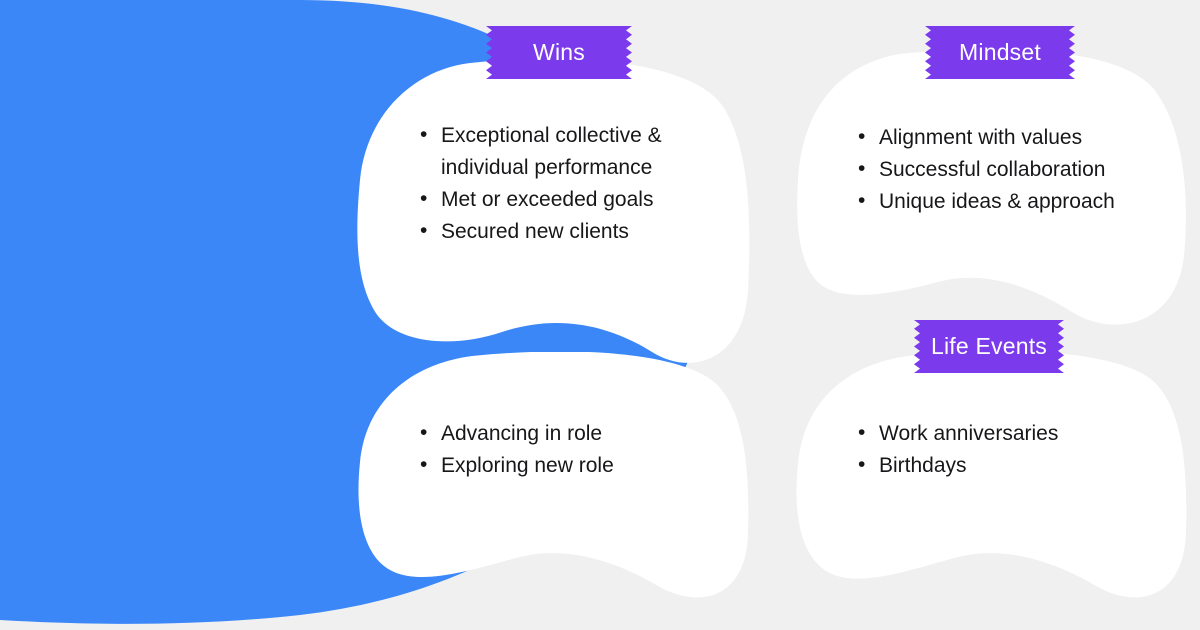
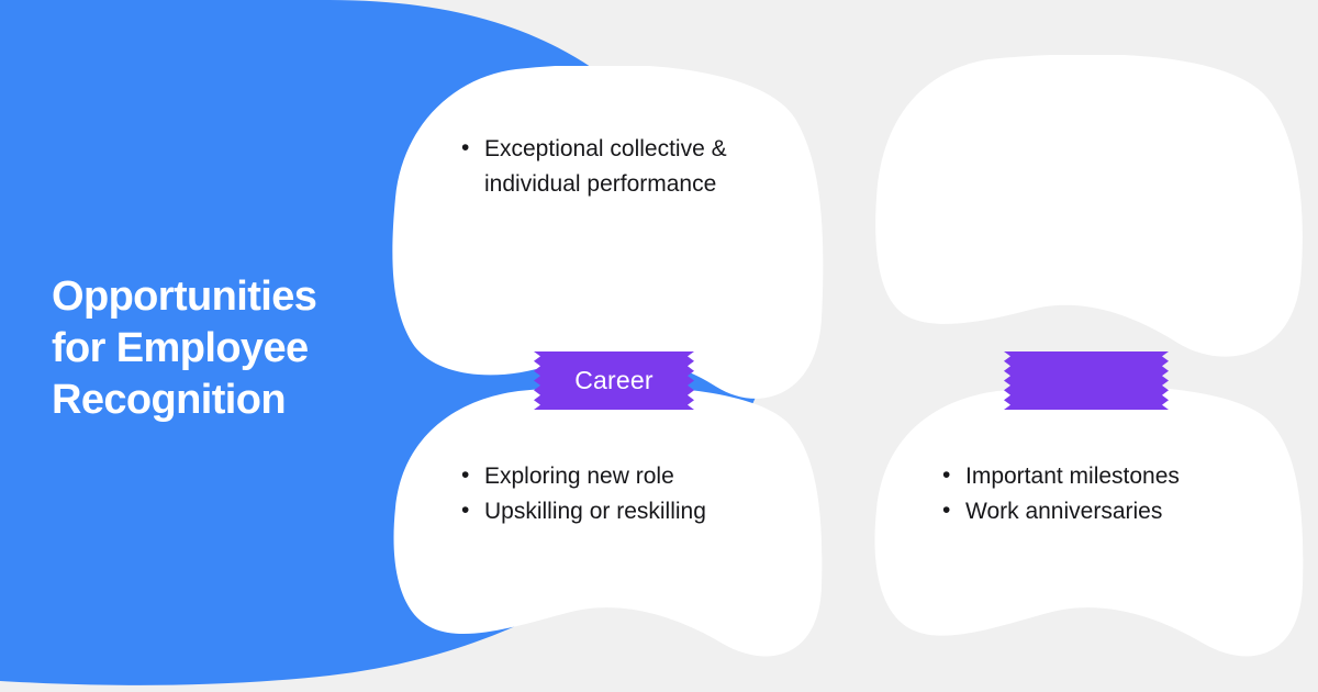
+ Opportunities
+ for Employee
+ Recognition
  Exceptional collective & individual performance
- Met or exceeded goals
- Secured new clients
- Wins
- Alignment with values
- Successful collaboration
- Unique ideas & approach
- Mindset
- Advancing in role
  Exploring new role
+ Upskilling or reskilling
+ Career
+ Important milestones
  Work anniversaries
- Birthdays
- Life Events
